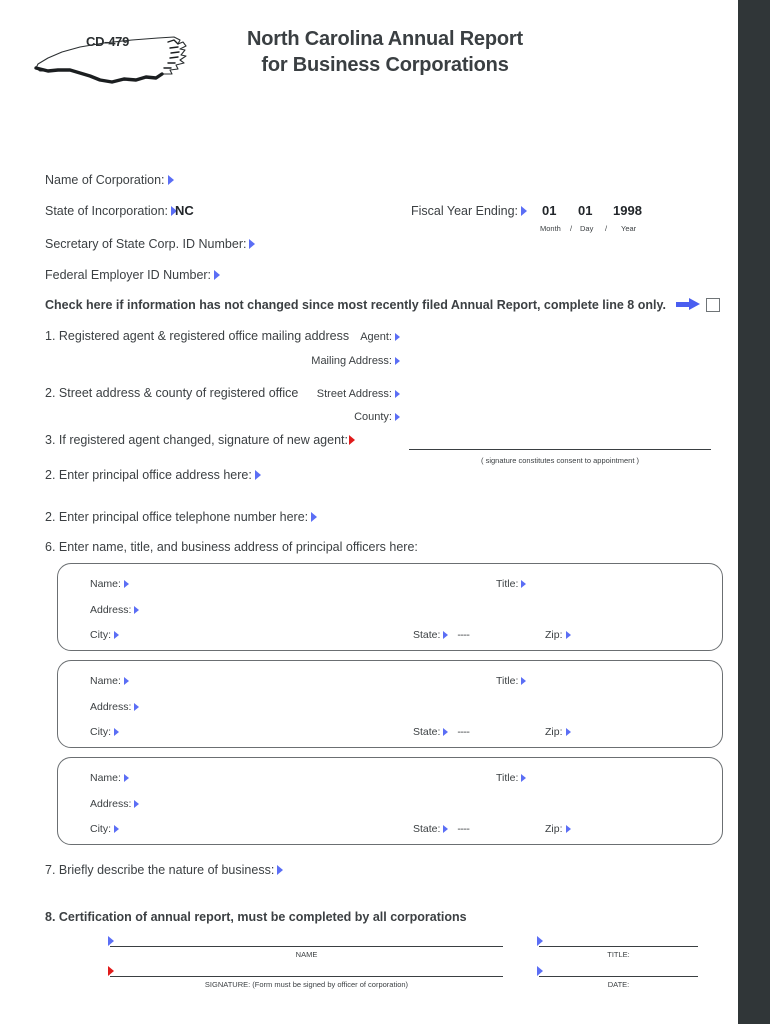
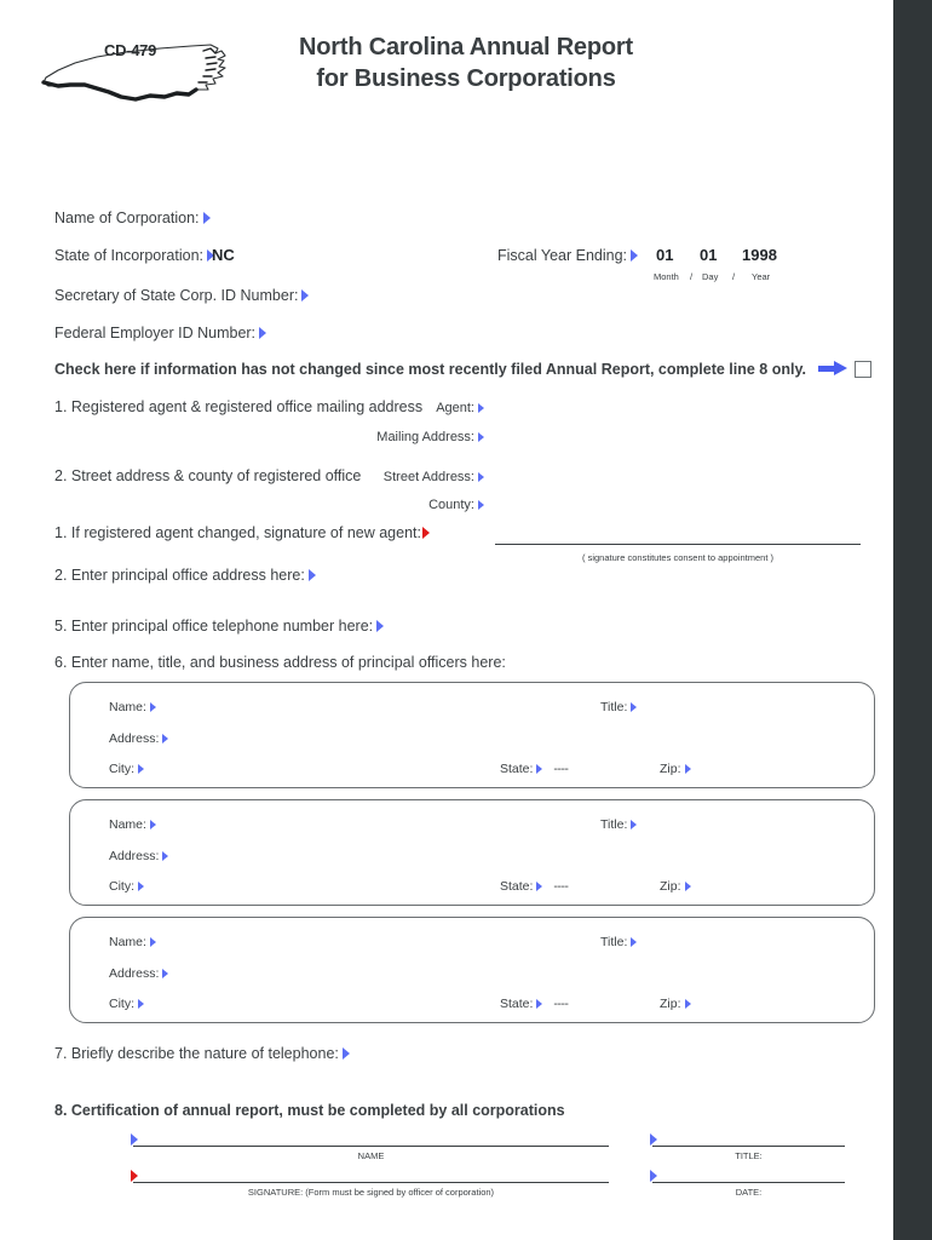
  CD-479
  North Carolina Annual Report
  for Business Corporations
  Name of Corporation:
  State of Incorporation:
  NC
  Secretary of State Corp. ID Number:
  Federal Employer ID Number:
  Fiscal Year Ending:
  01
  01
  1998
  Month
  /
  Day
  /
  Year
  Check here if information has not changed since most recently filed Annual Report, complete line 8 only.
  1. Registered agent & registered office mailing address
  Agent:
  Mailing Address:
  2. Street address & county of registered office
  Street Address:
  County:
- 3. If registered agent changed, signature of new agent:
+ 1. If registered agent changed, signature of new agent:
  ( signature constitutes consent to appointment )
  2. Enter principal office address here:
- 2. Enter principal office telephone number here:
+ 5. Enter principal office telephone number here:
  6. Enter name, title, and business address of principal officers here:
  Name:
  Title:
  Address:
  City:
  State: ----
  Zip:
  Name:
  Title:
  Address:
  City:
  State: ----
  Zip:
  Name:
  Title:
  Address:
  City:
  State: ----
  Zip:
- 7. Briefly describe the nature of business:
+ 7. Briefly describe the nature of telephone:
  8. Certification of annual report, must be completed by all corporations
  NAME
  TITLE:
  SIGNATURE: (Form must be signed by officer of corporation)
  DATE:
